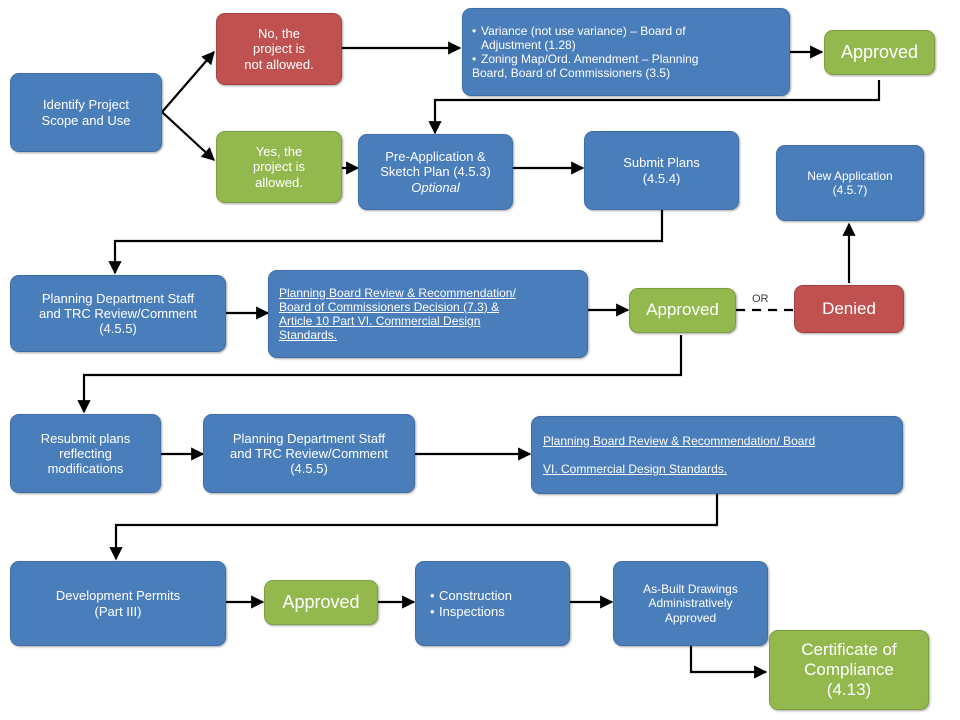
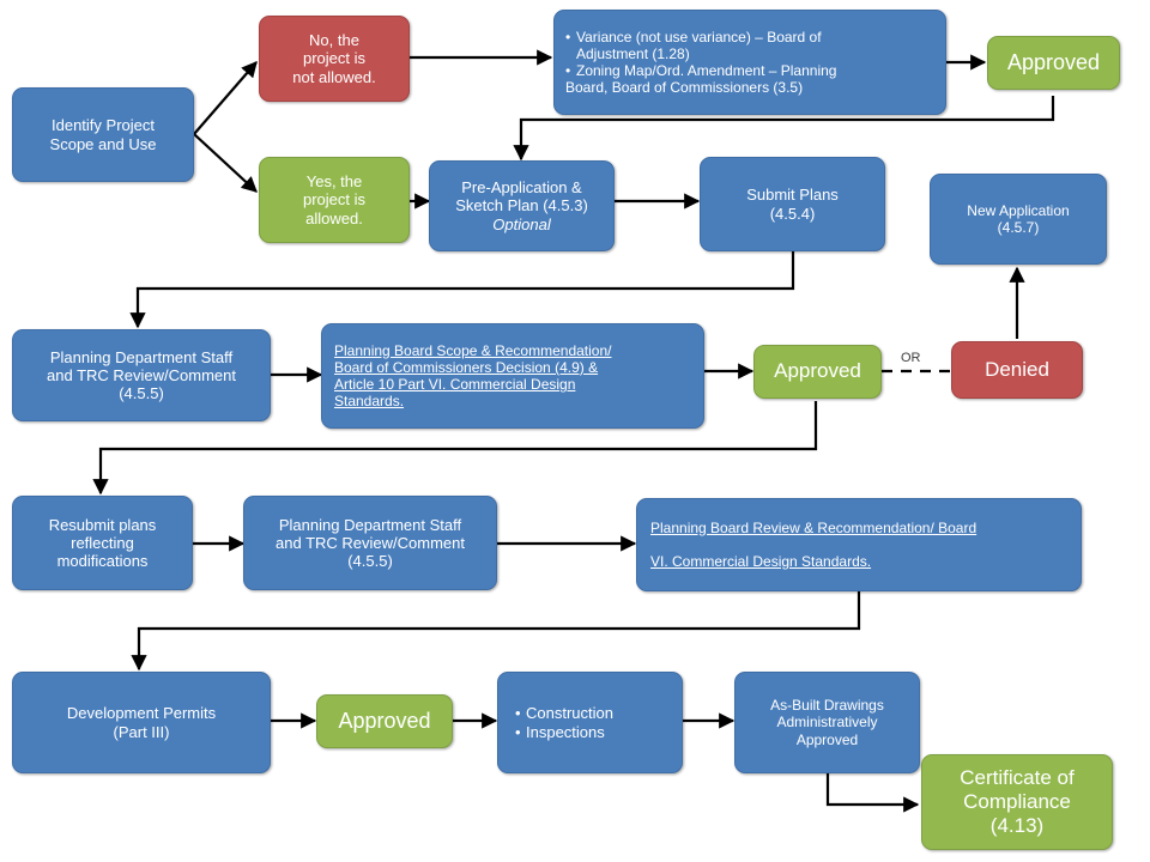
  Identify Project
  Scope and Use
  No, the
  project is
  not allowed.
  Yes, the
  project is
  allowed.
  Variance (not use variance) – Board of
  Adjustment (1.28)
  Zoning Map/Ord. Amendment – Planning
  Board, Board of Commissioners (3.5)
  Approved
  Pre-Application &
  Sketch Plan (4.5.3)
  Optional
  Submit Plans
  (4.5.4)
  New Application
  (4.5.7)
  Planning Department Staff
  and TRC Review/Comment
  (4.5.5)
- Planning Board Review & Recommendation/
+ Planning Board Scope & Recommendation/
- Board of Commissioners Decision (7.3) &
+ Board of Commissioners Decision (4.9) &
  Article 10 Part VI. Commercial Design
  Standards.
  Approved
  OR
  Denied
  Resubmit plans
  reflecting
  modifications
  Planning Department Staff
  and TRC Review/Comment
  (4.5.5)
  Planning Board Review & Recommendation/ Board
  VI. Commercial Design Standards.
  Development Permits
  (Part III)
  Approved
  Construction
  Inspections
  As-Built Drawings
  Administratively
  Approved
  Certificate of
  Compliance
  (4.13)
